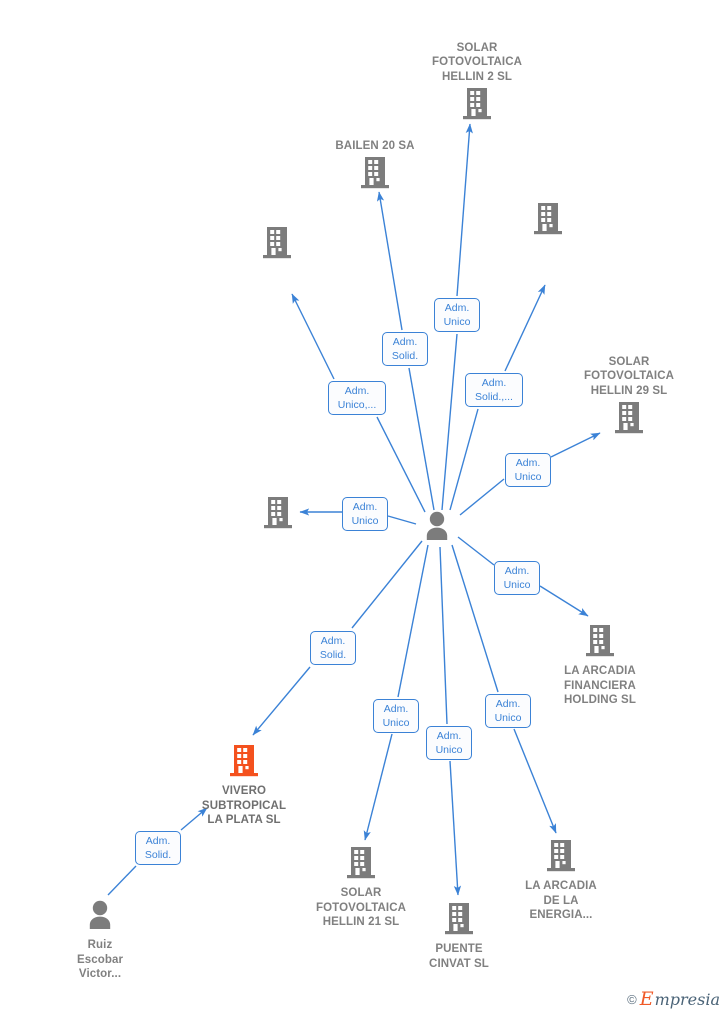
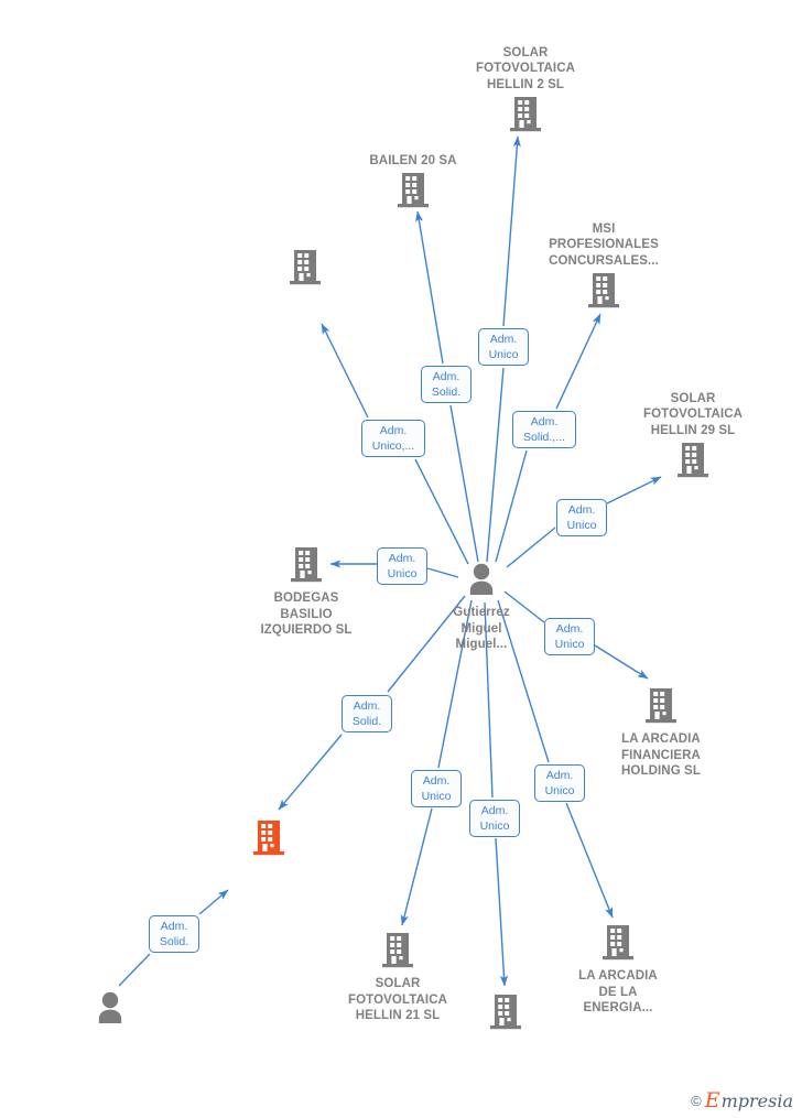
  SOLAR
  FOTOVOLTAICA
  HELLIN 2 SL
  BAILEN 20 SA
+ MSI
+ PROFESIONALES
+ CONCURSALES...
  SOLAR
  FOTOVOLTAICA
  HELLIN 29 SL
+ BODEGAS
+ BASILIO
+ IZQUIERDO SL
+ Gutierrez
+ Miguel
+ Miguel...
  LA ARCADIA
  FINANCIERA
  HOLDING SL
- VIVERO
- SUBTROPICAL
- LA PLATA SL
  SOLAR
  FOTOVOLTAICA
  HELLIN 21 SL
- PUENTE
- CINVAT SL
  LA ARCADIA
  DE LA
  ENERGIA...
- Ruiz
- Escobar
- Victor...
  Adm.
  Unico
  Adm.
  Solid.
  Adm.
  Unico,...
  Adm.
  Solid.,...
  Adm.
  Unico
  Adm.
  Unico
  Adm.
  Unico
  Adm.
  Solid.
  Adm.
  Unico
  Adm.
  Unico
  Adm.
  Unico
  Adm.
  Solid.
  ©
  E
  mpresia
